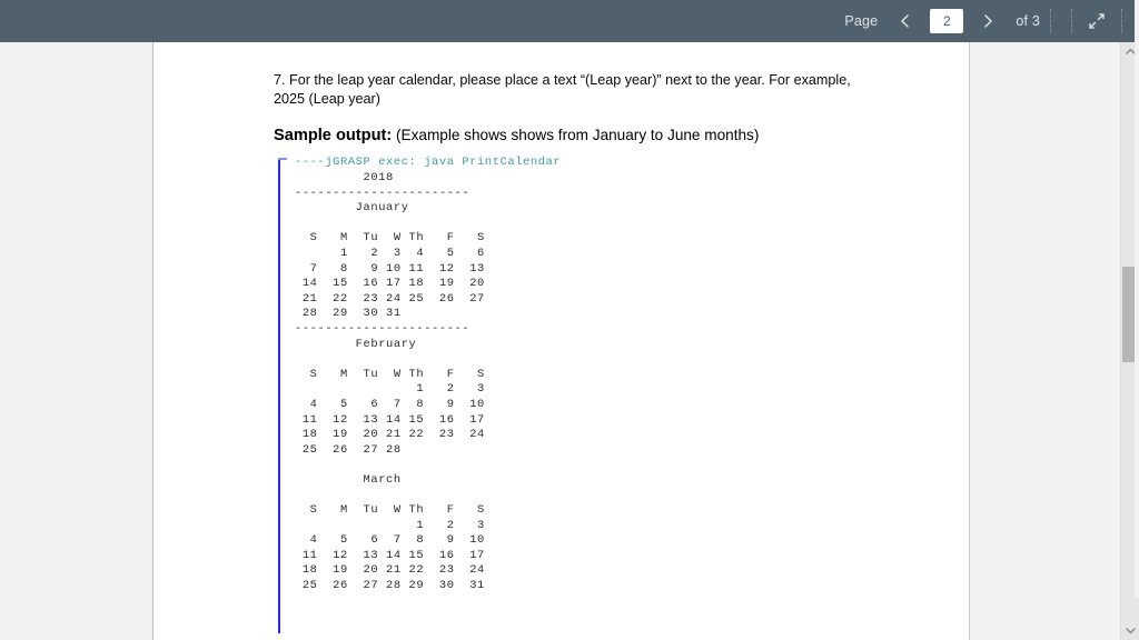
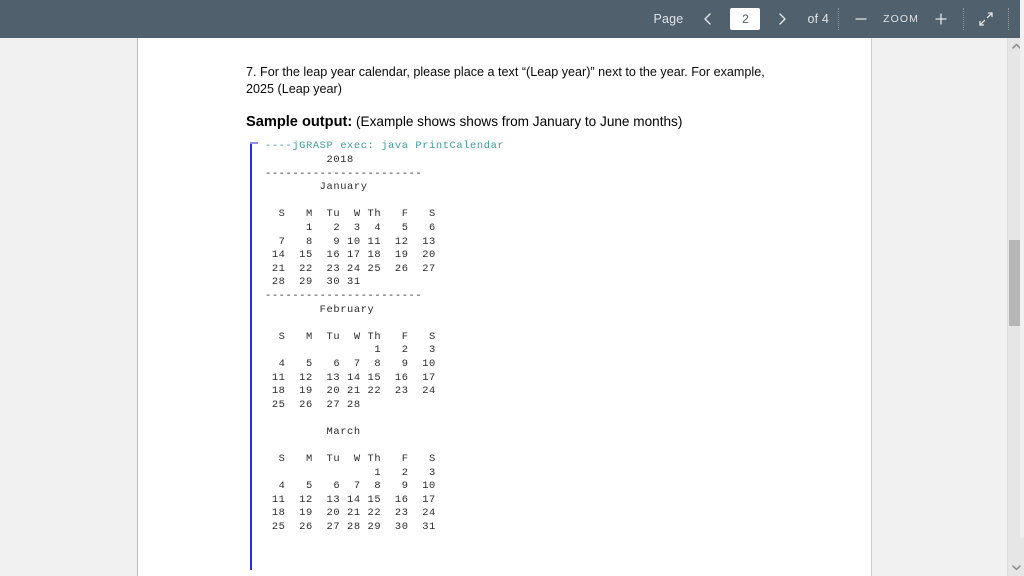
  Page
  2
- of 3
+ of 4
+ ZOOM
  7. For the leap year calendar, please place a text “(Leap year)” next to the year. For example, 2025 (Leap year)
  Sample output: (Example shows shows from January to June months)
  ----jGRASP exec: java PrintCalendar
  2018
  -----------------------
  January
  S M Tu W Th F S
  1 2 3 4 5 6
  7 8 9 10 11 12 13
  14 15 16 17 18 19 20
  21 22 23 24 25 26 27
  28 29 30 31
  -----------------------
  February
  S M Tu W Th F S
  1 2 3
  4 5 6 7 8 9 10
  11 12 13 14 15 16 17
  18 19 20 21 22 23 24
  25 26 27 28
  March
  S M Tu W Th F S
  1 2 3
  4 5 6 7 8 9 10
  11 12 13 14 15 16 17
  18 19 20 21 22 23 24
  25 26 27 28 29 30 31
